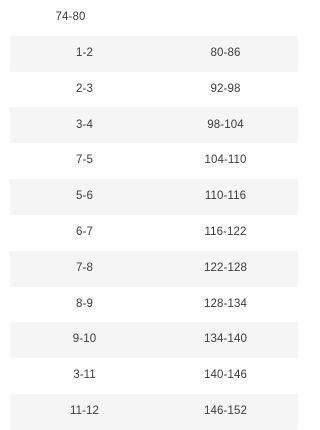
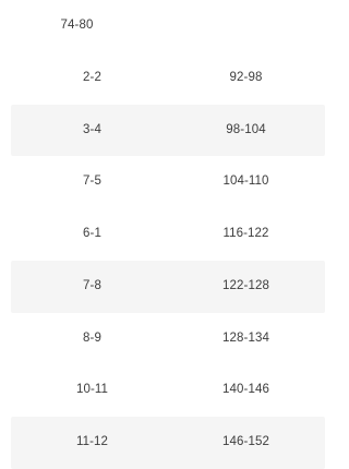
  74-80
- 1-2
- 80-86
- 2-3
+ 2-2
  92-98
  3-4
  98-104
  7-5
  104-110
- 5-6
- 110-116
- 6-7
+ 6-1
  116-122
  7-8
  122-128
  8-9
  128-134
- 9-10
- 134-140
- 3-11
+ 10-11
  140-146
  11-12
  146-152
